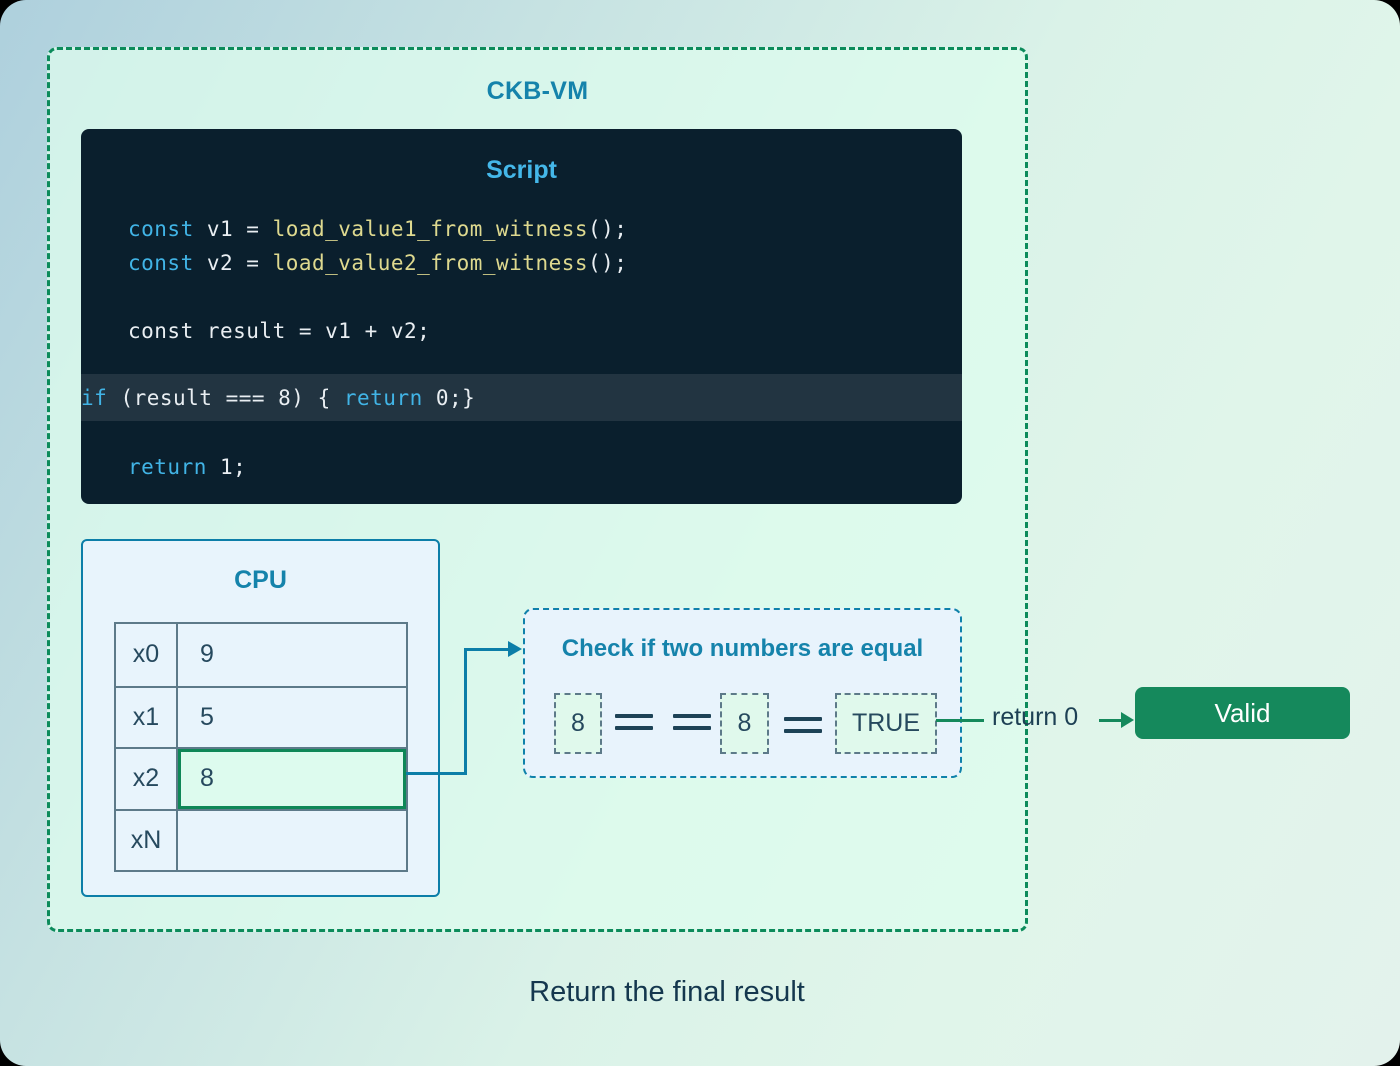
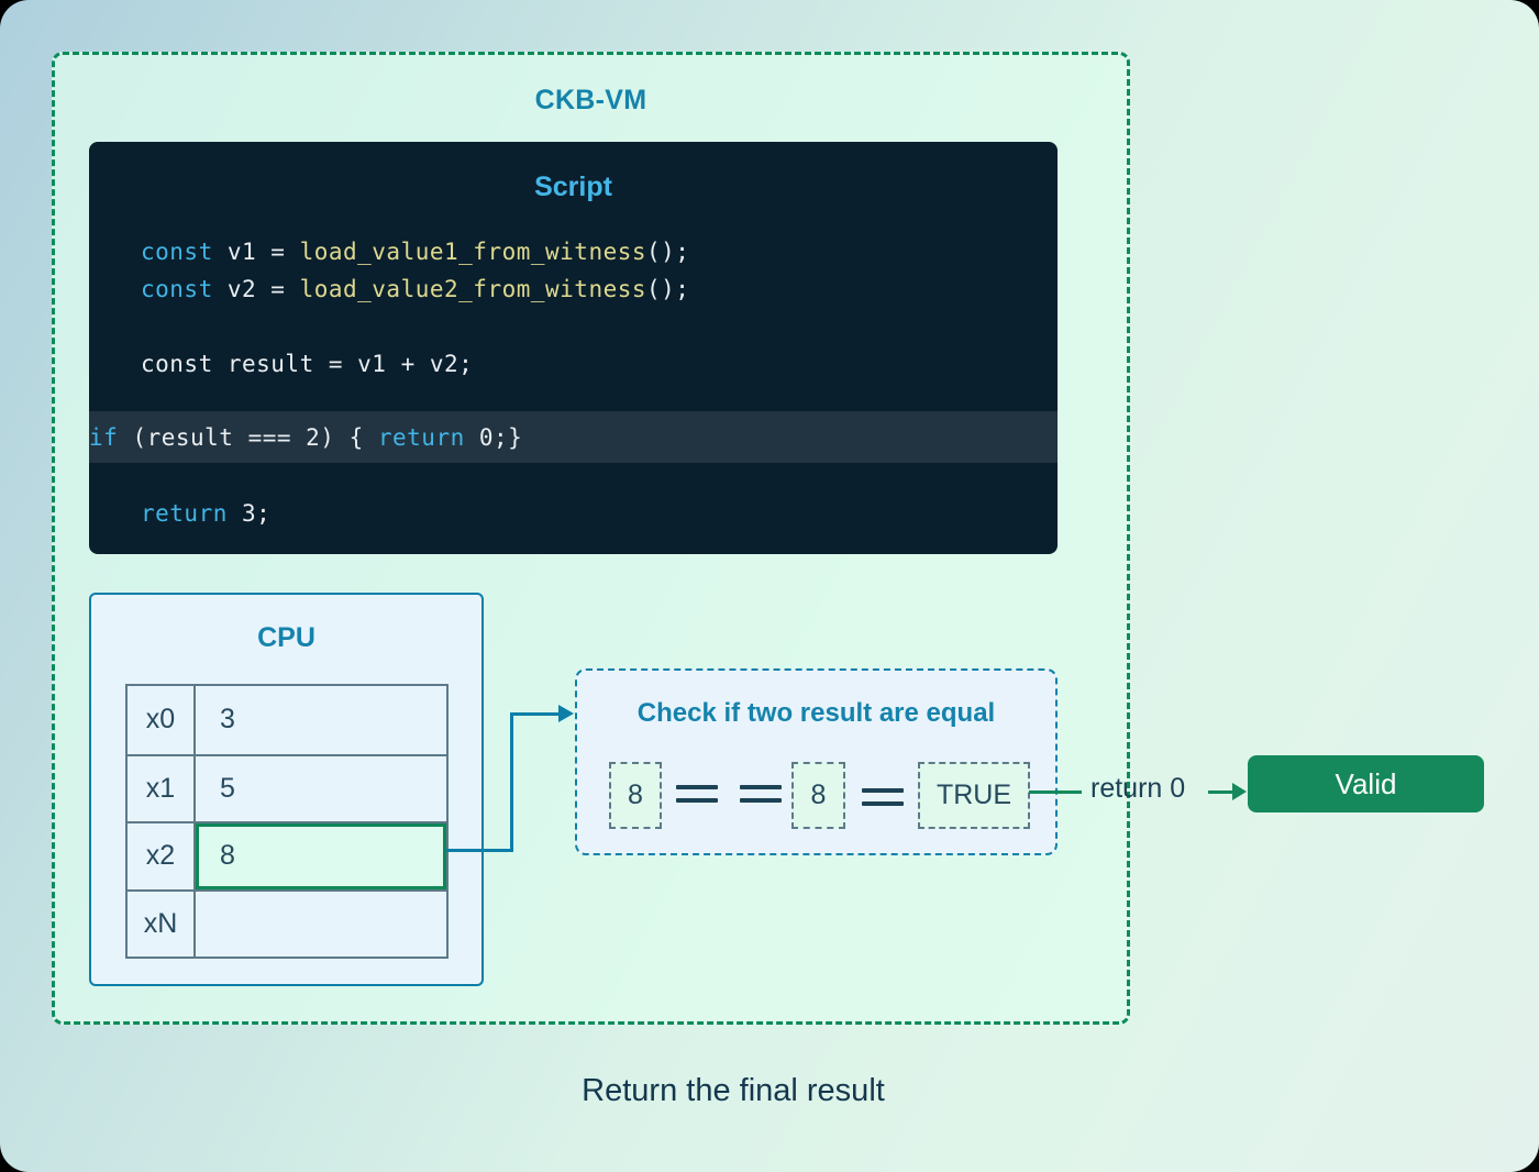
  CKB-VM
  Script
  const v1 = load_value1_from_witness();
  const v2 = load_value2_from_witness();
  const result = v1 + v2;
- if (result === 8) { return 0;}
+ if (result === 2) { return 0;}
- return 1;
+ return 3;
  CPU
  x0
- 9
+ 3
  x1
  5
  x2
  8
  xN
- Check if two numbers are equal
+ Check if two result are equal
  8
  8
  TRUE
  return 0
  Valid
  Return the final result
